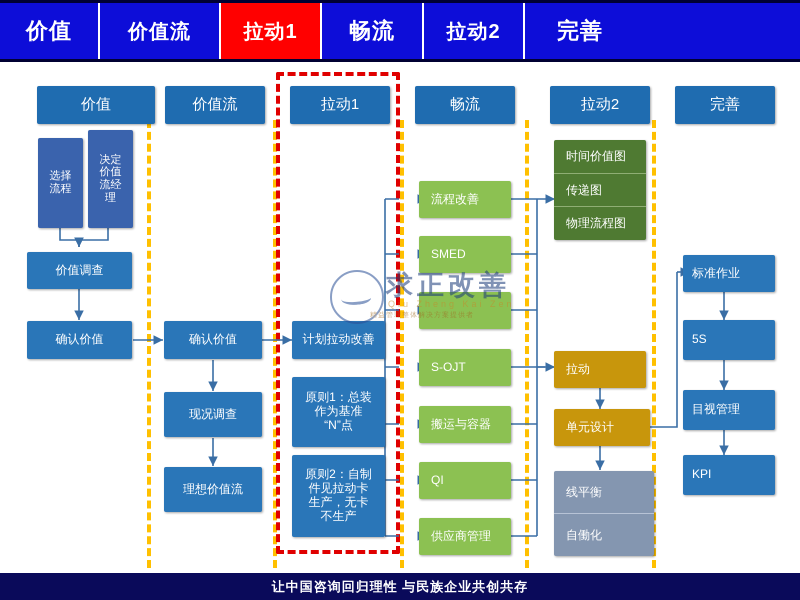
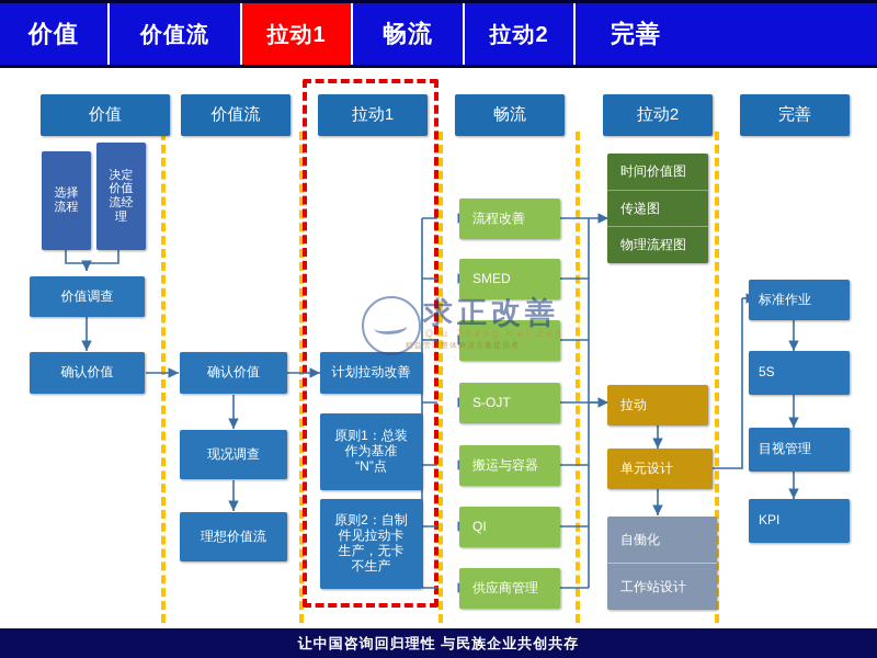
  价值
  价值流
  拉动1
  畅流
  拉动2
  完善
  价值
  价值流
  拉动1
  畅流
  拉动2
  完善
  选择
  流程
  决定
  价值
  流经
  理
  价值调查
  确认价值
  确认价值
  现况调查
  理想价值流
  计划拉动改善
  原则1：总装
  作为基准
  “N”点
  原则2：自制
  件见拉动卡
  生产，无卡
  不生产
  流程改善
  SMED
  S-OJT
  搬运与容器
  QI
  供应商管理
  时间价值图
  传递图
  物理流程图
  拉动
  单元设计
- 线平衡
  自働化
+ 工作站设计
  标准作业
  5S
  目视管理
  KPI
  求正改善
  Qiu Zheng Kai Zen
  让中国咨询回归理性 与民族企业共创共存
